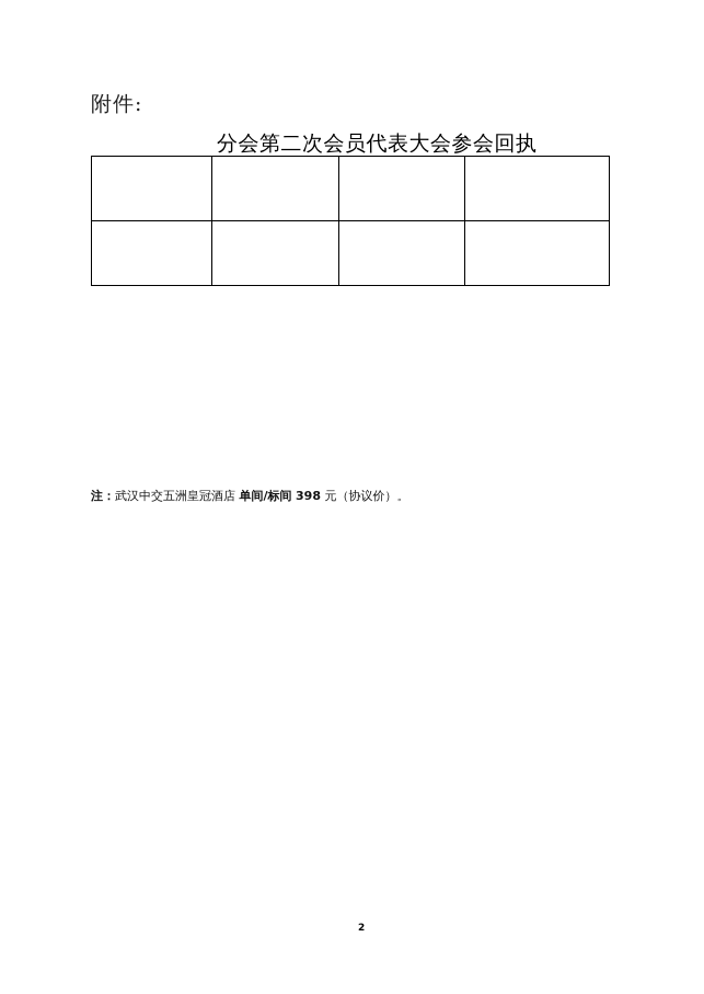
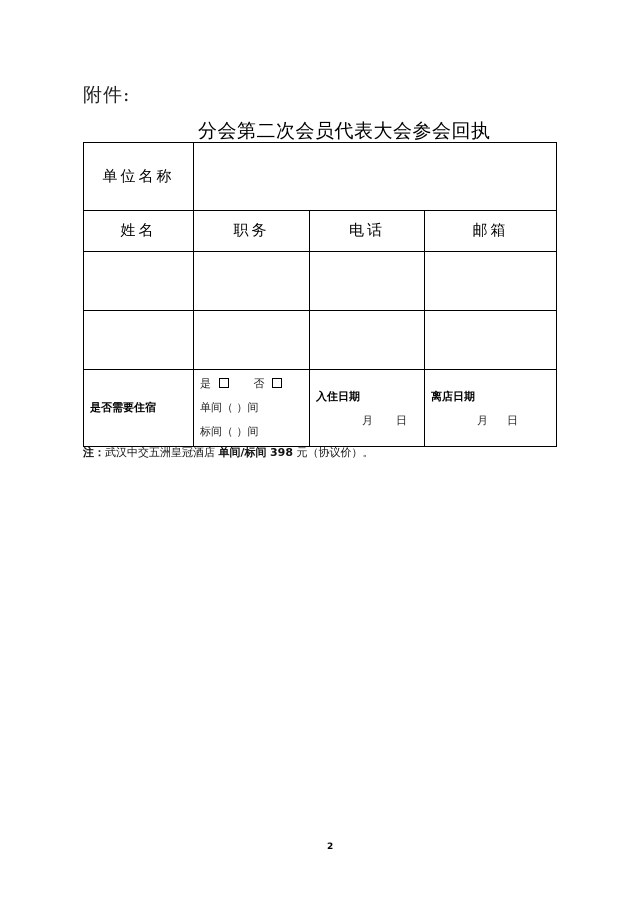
  附件:
  分会第二次会员代表大会参会回执
+ 单位名称
+ 姓名	职务	电话	邮箱
+ 是否需要住宿	是 否 单间（ ）间 标间（ ）间	入住日期 月 日	离店日期 月 日
  注：武汉中交五洲皇冠酒店 单间/标间 398 元（协议价）。
  2
